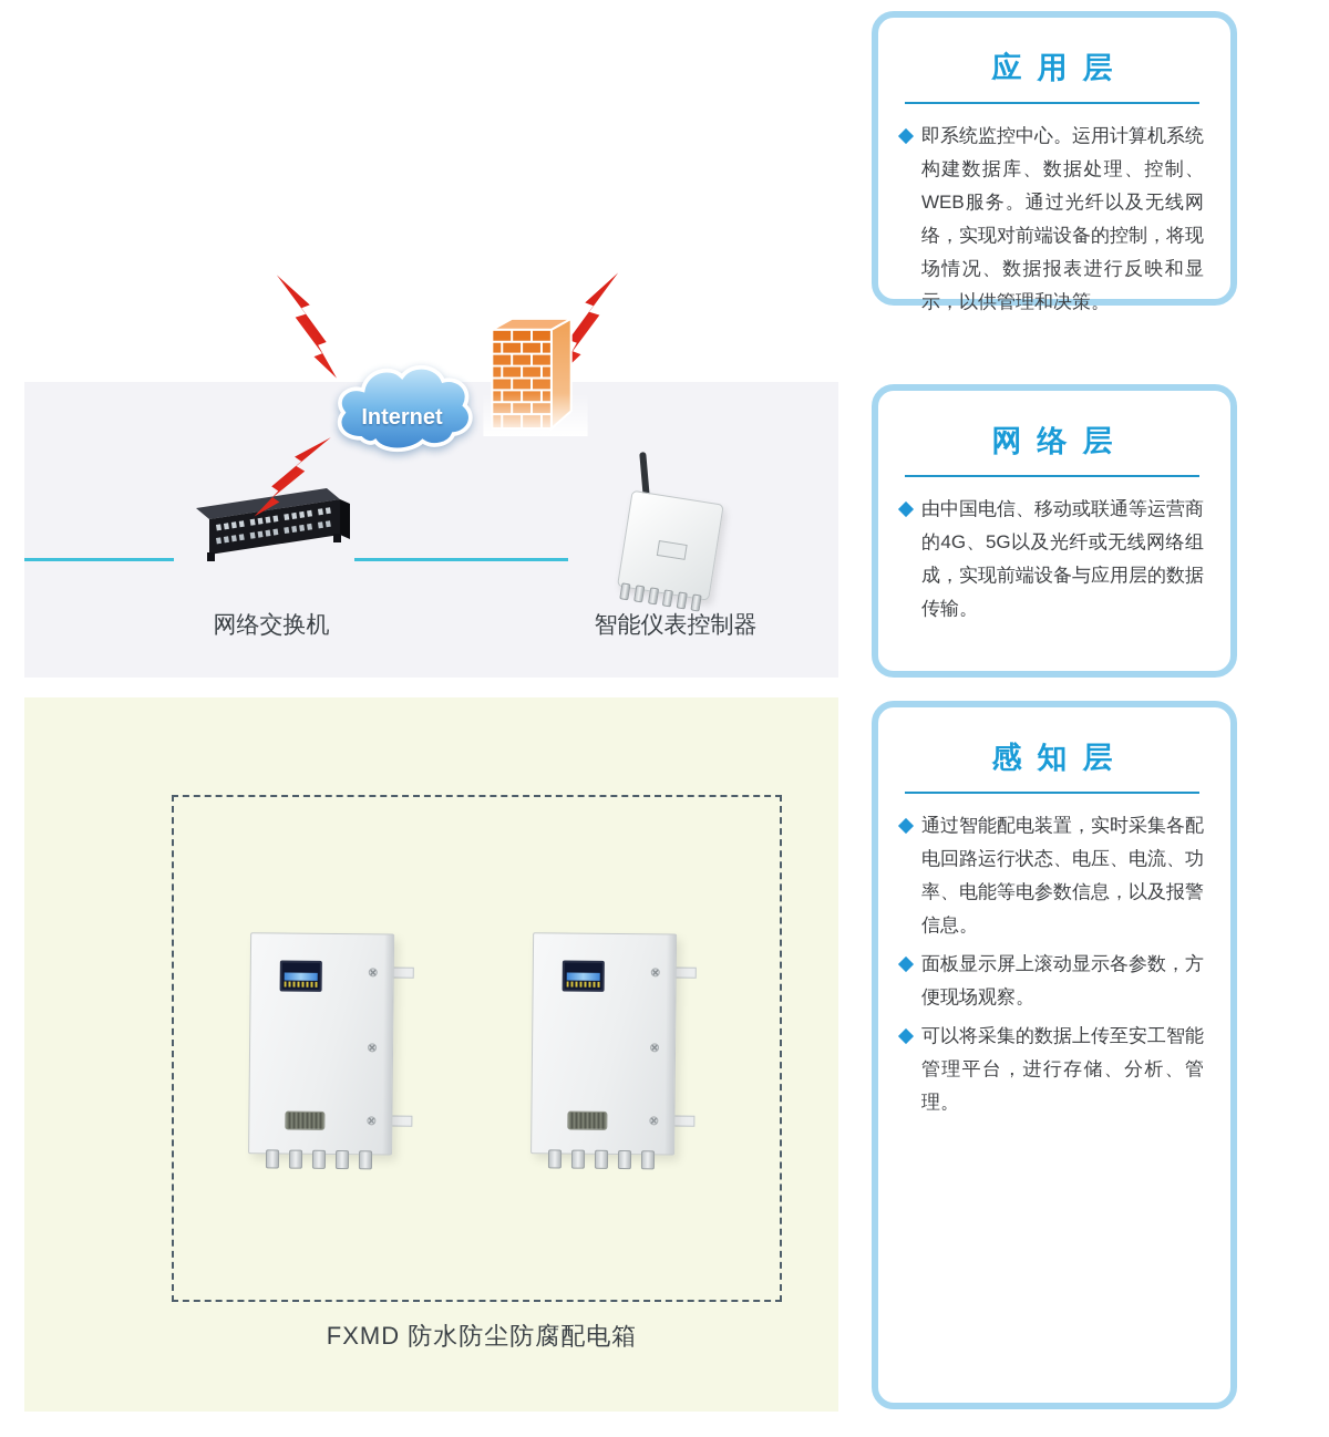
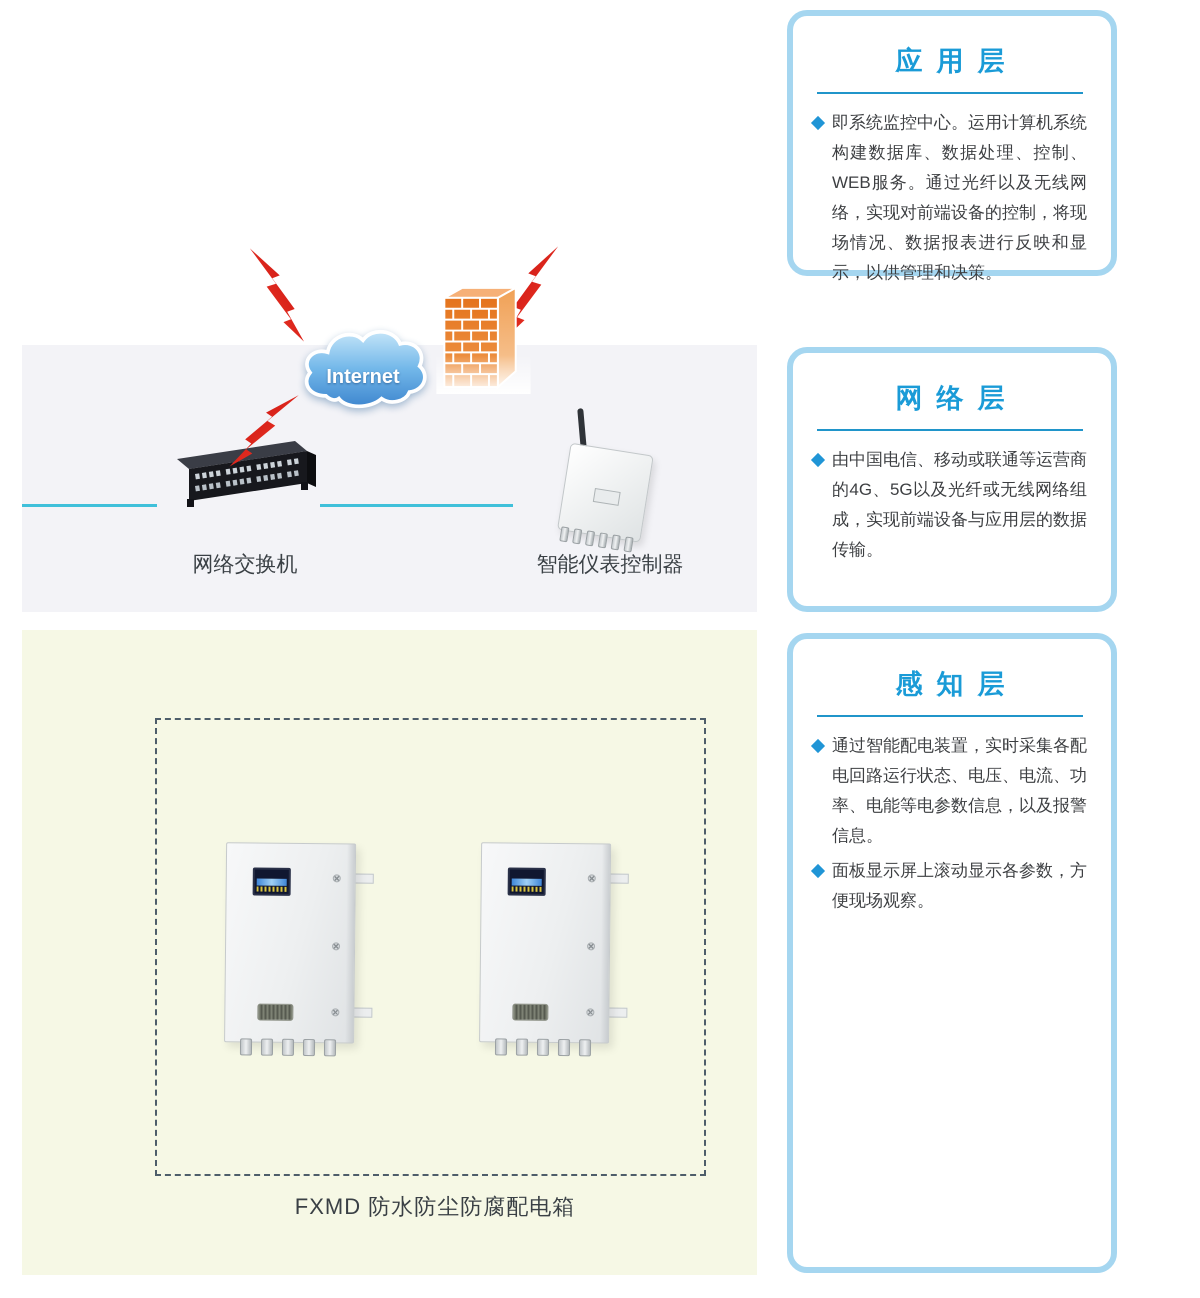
  Internet
  网络交换机
  智能仪表控制器
  FXMD 防水防尘防腐配电箱
  应用层
  即系统监控中心。运用计算机系统构建数据库、数据处理、控制、WEB服务。通过光纤以及无线网络，实现对前端设备的控制，将现场情况、数据报表进行反映和显示，以供管理和决策。
  网络层
  由中国电信、移动或联通等运营商的4G、5G以及光纤或无线网络组成，实现前端设备与应用层的数据传输。
  感知层
  通过智能配电装置，实时采集各配电回路运行状态、电压、电流、功率、电能等电参数信息，以及报警信息。
  面板显示屏上滚动显示各参数，方便现场观察。
- 可以将采集的数据上传至安工智能管理平台，进行存储、分析、管理。
